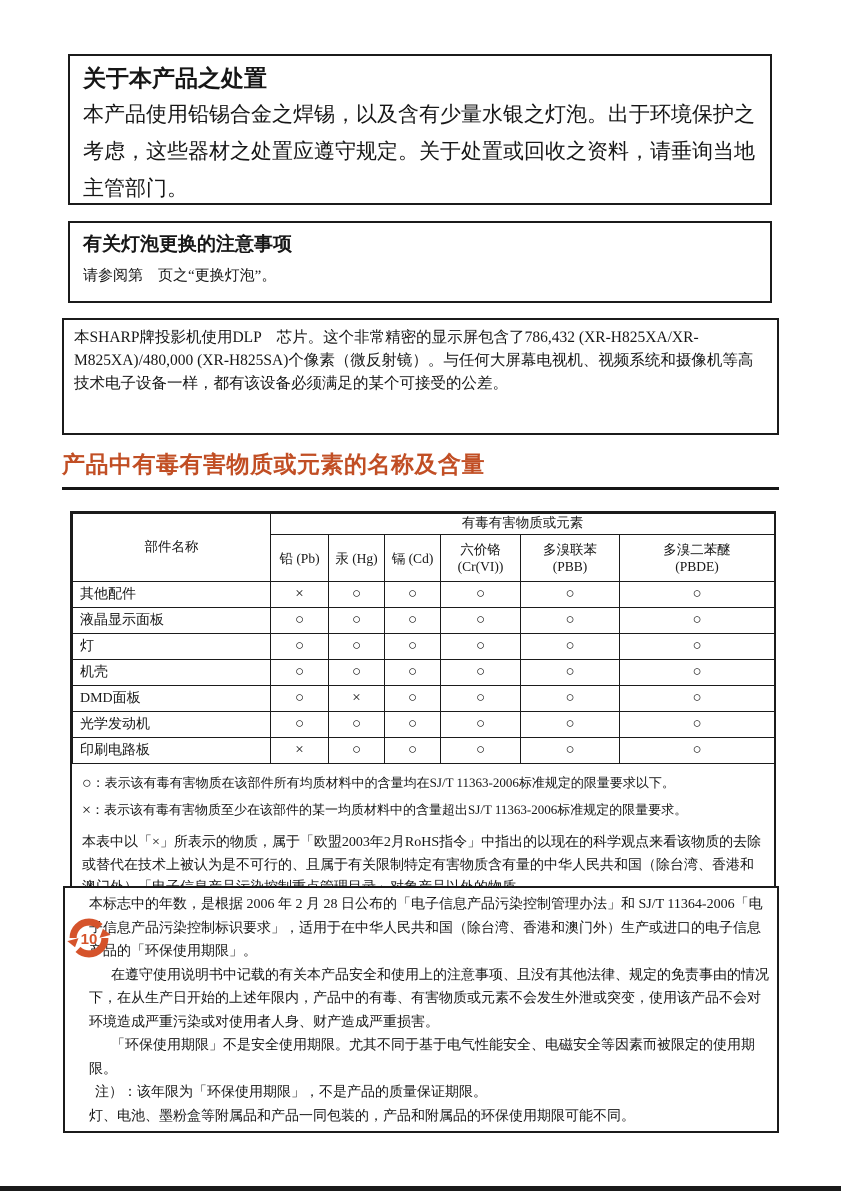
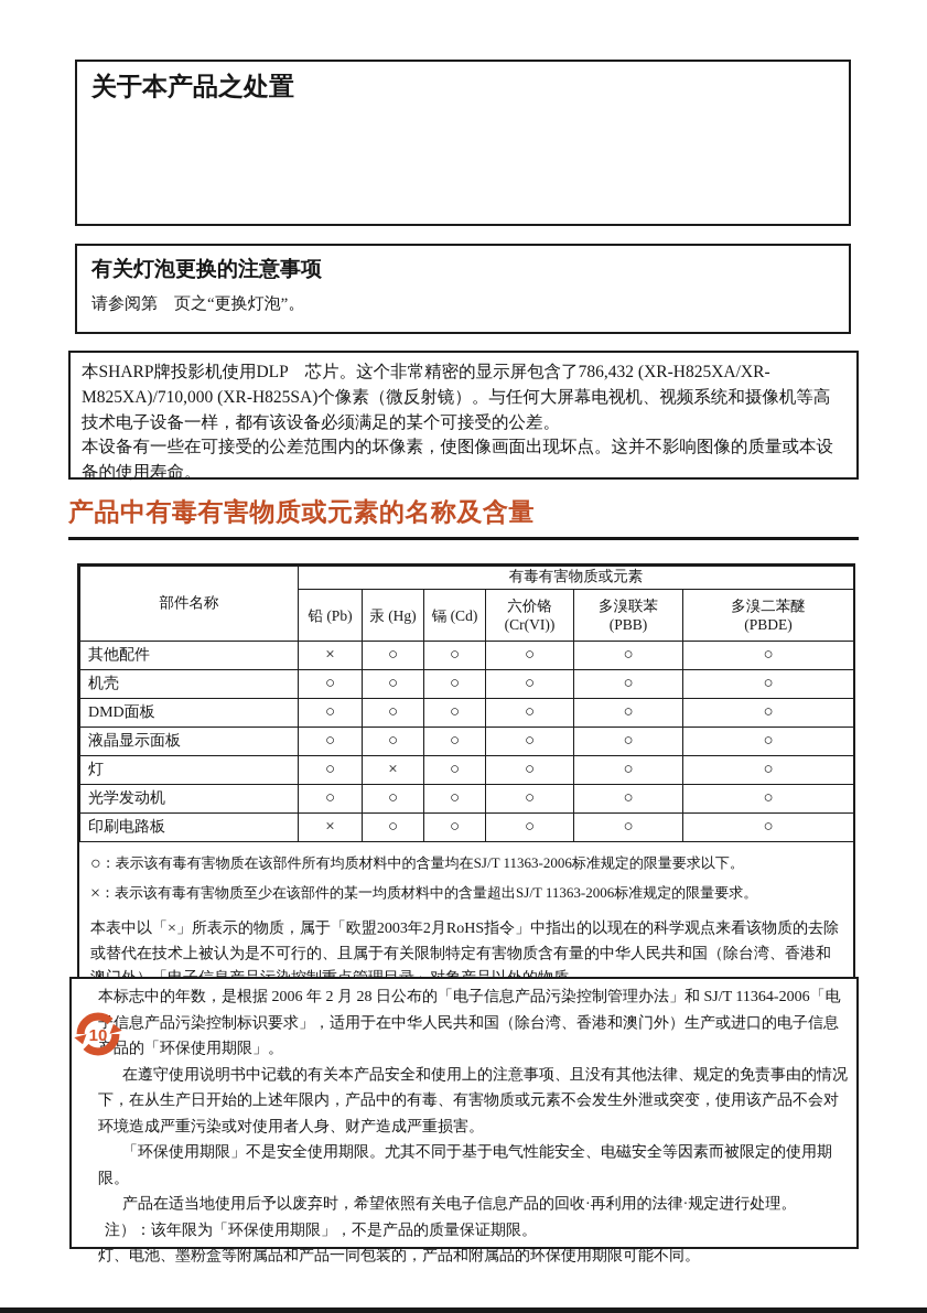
  关于本产品之处置
- 本产品使用铅锡合金之焊锡，以及含有少量水银之灯泡。出于环境保护之考虑，这些器材之处置应遵守规定。关于处置或回收之资料，请垂询当地主管部门。
  有关灯泡更换的注意事项
  请参阅第 页之“更换灯泡”。
- 本SHARP牌投影机使用DLP 芯片。这个非常精密的显示屏包含了786,432 (XR-H825XA/XR-M825XA)/480,000 (XR-H825SA)个像素（微反射镜）。与任何大屏幕电视机、视频系统和摄像机等高技术电子设备一样，都有该设备必须满足的某个可接受的公差。
+ 本SHARP牌投影机使用DLP 芯片。这个非常精密的显示屏包含了786,432 (XR-H825XA/XR-M825XA)/710,000 (XR-H825SA)个像素（微反射镜）。与任何大屏幕电视机、视频系统和摄像机等高技术电子设备一样，都有该设备必须满足的某个可接受的公差。
+ 本设备有一些在可接受的公差范围内的坏像素，使图像画面出现坏点。这并不影响图像的质量或本设备的使用寿命。
  产品中有毒有害物质或元素的名称及含量
  部件名称	有毒有害物质或元素
  铅 (Pb)	汞 (Hg)	镉 (Cd)	六价铬(Cr(VI))	多溴联苯(PBB)	多溴二苯醚(PBDE)
  其他配件	×	○	○	○	○	○
- 液晶显示面板	○	○	○	○	○	○
+ 机壳	○	○	○	○	○	○
- 灯	○	○	○	○	○	○
+ DMD面板	○	○	○	○	○	○
- 机壳	○	○	○	○	○	○
+ 液晶显示面板	○	○	○	○	○	○
- DMD面板	○	×	○	○	○	○
+ 灯	○	×	○	○	○	○
  光学发动机	○	○	○	○	○	○
  印刷电路板	×	○	○	○	○	○
  ○：表示该有毒有害物质在该部件所有均质材料中的含量均在SJ/T 11363-2006标准规定的限量要求以下。
  ×：表示该有毒有害物质至少在该部件的某一均质材料中的含量超出SJ/T 11363-2006标准规定的限量要求。
  本表中以「×」所表示的物质，属于「欧盟2003年2月RoHS指令」中指出的以现在的科学观点来看该物质的去除或替代在技术上被认为是不可行的、且属于有关限制特定有害物质含有量的中华人民共和国（除台湾、香港和
  10
  本标志中的年数，是根据 2006 年 2 月 28 日公布的「电子信息产品污染控制管理办法」和 SJ/T 11364-2006「电子信息产品污染控制标识要求」，适用于在中华人民共和国（除台湾、香港和澳门外）生产或进口的电子信息品的「环保使用期限」。
  在遵守使用说明书中记载的有关本产品安全和使用上的注意事项、且没有其他法律、规定的免责事由的情况下，在从生产日开始的上述年限内，产品中的有毒、有害物质或元素不会发生外泄或突变，使用该产品不会对环境造成严重污染或对使用者人身、财产造成严重损害。
  「环保使用期限」不是安全使用期限。尤其不同于基于电气性能安全、电磁安全等因素而被限定的使用期限。
+ 产品在适当地使用后予以废弃时，希望依照有关电子信息产品的回收·再利用的法律·规定进行处理。
  注）：该年限为「环保使用期限」，不是产品的质量保证期限。
  灯、电池、墨粉盒等附属品和产品一同包装的，产品和附属品的环保使用期限可能不同。
